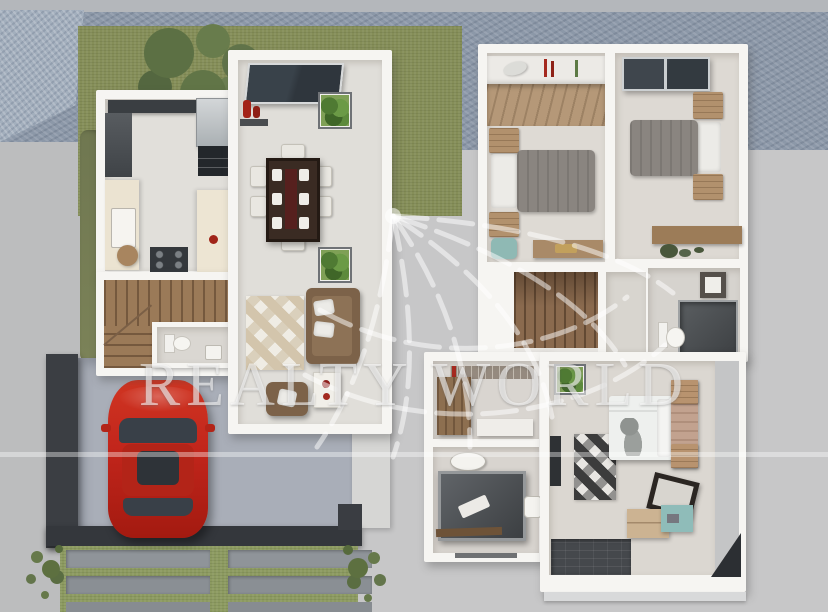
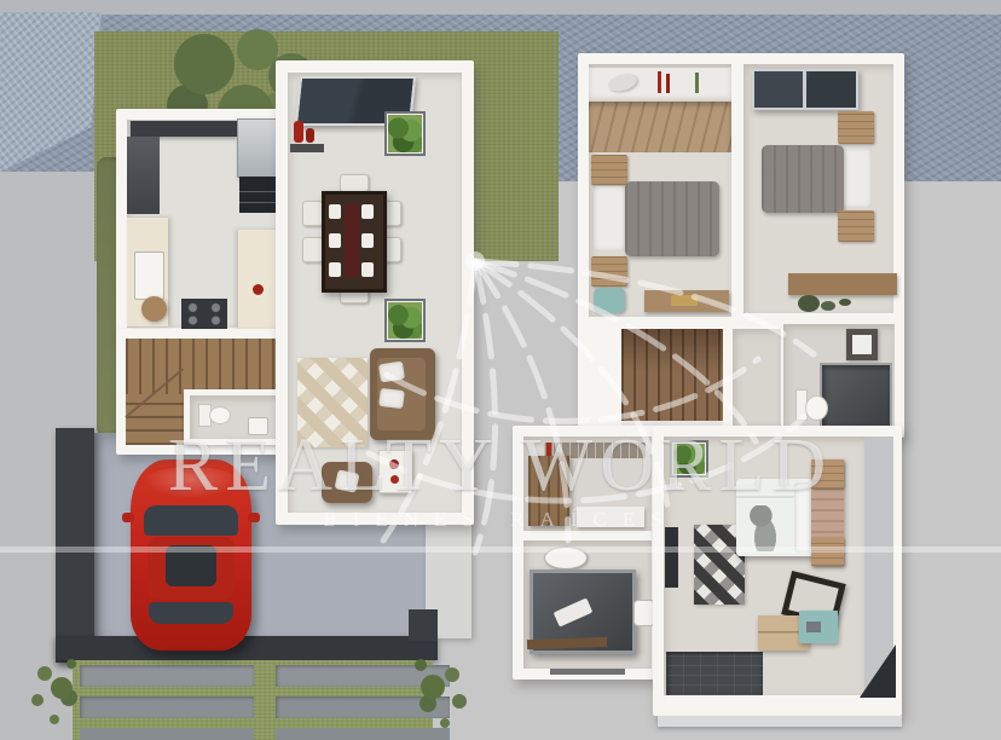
  REALTY WORLD
+ BIENES RAÍCES
